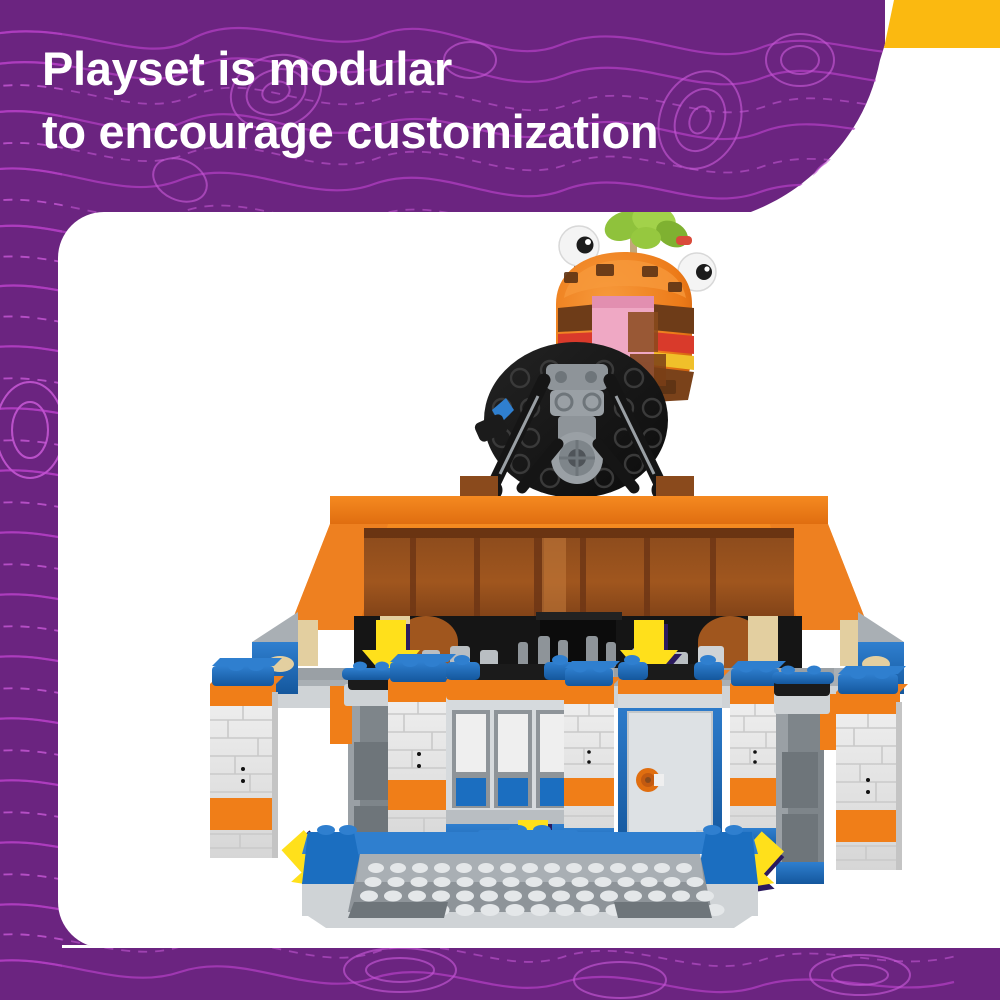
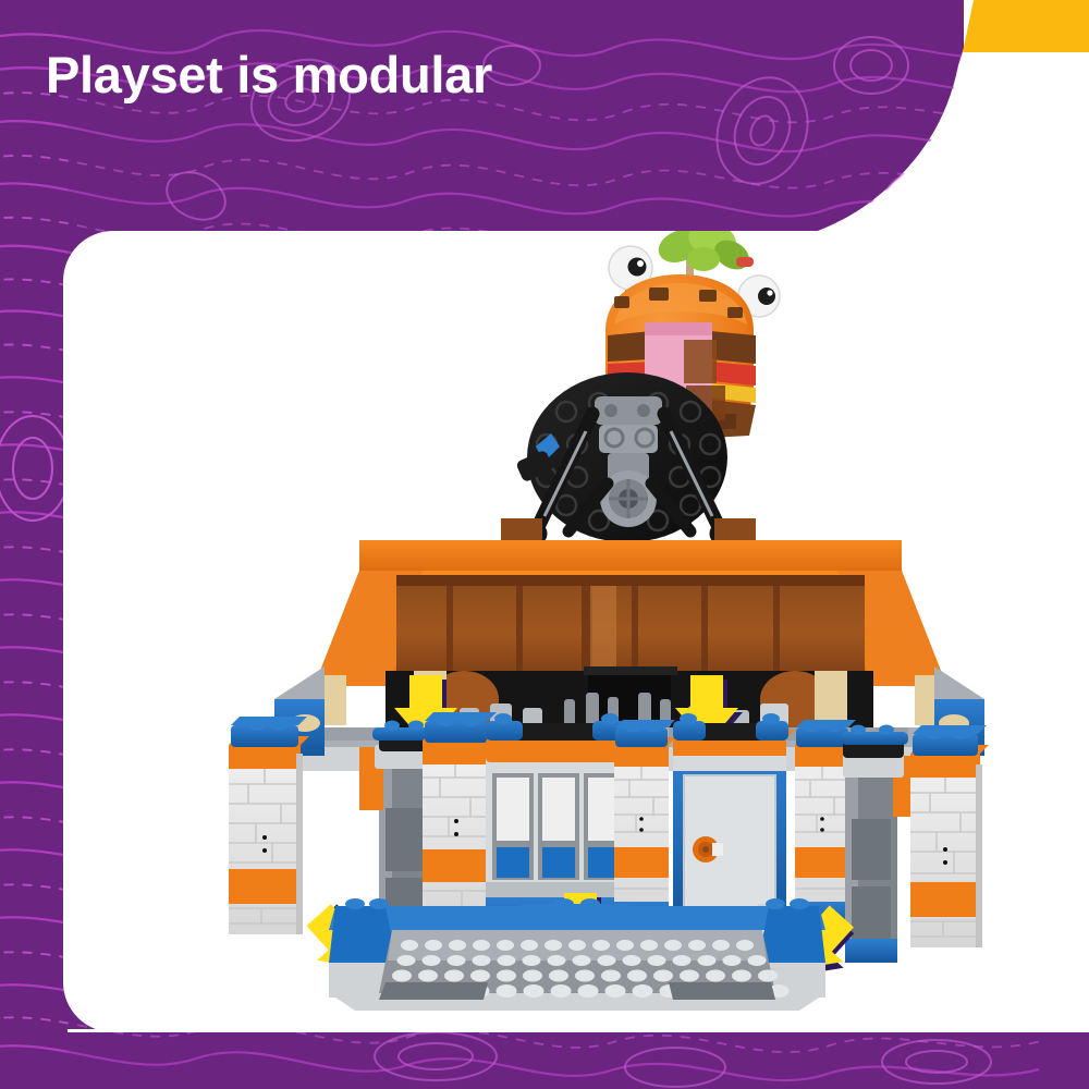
  Playset is modular
- to encourage customization
